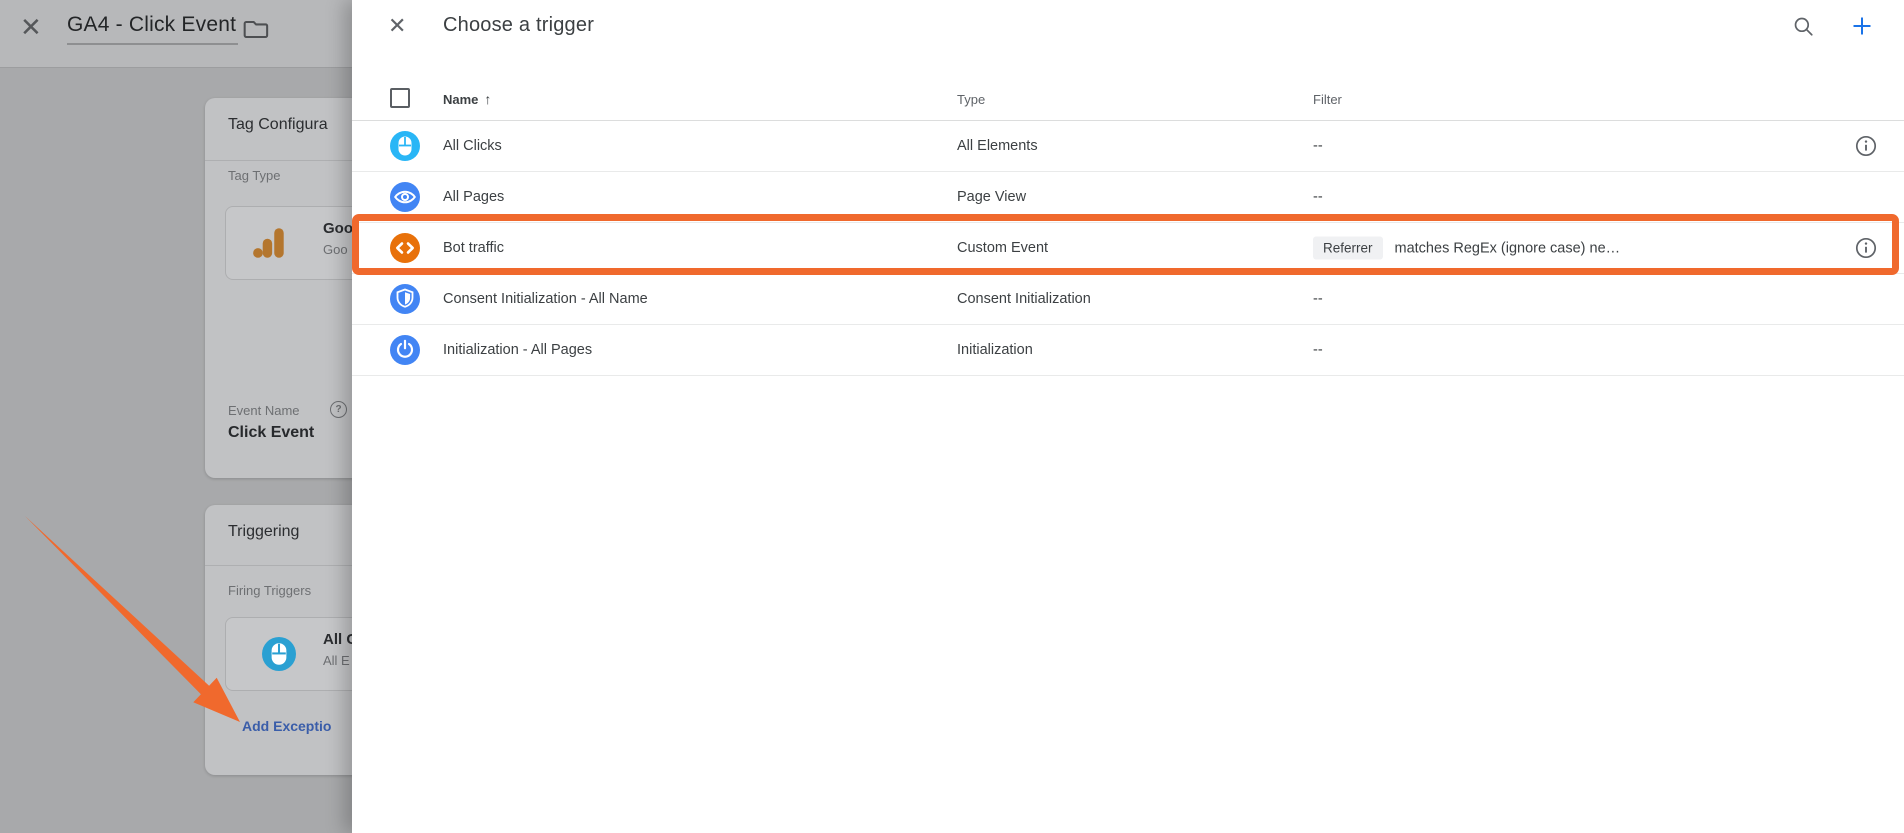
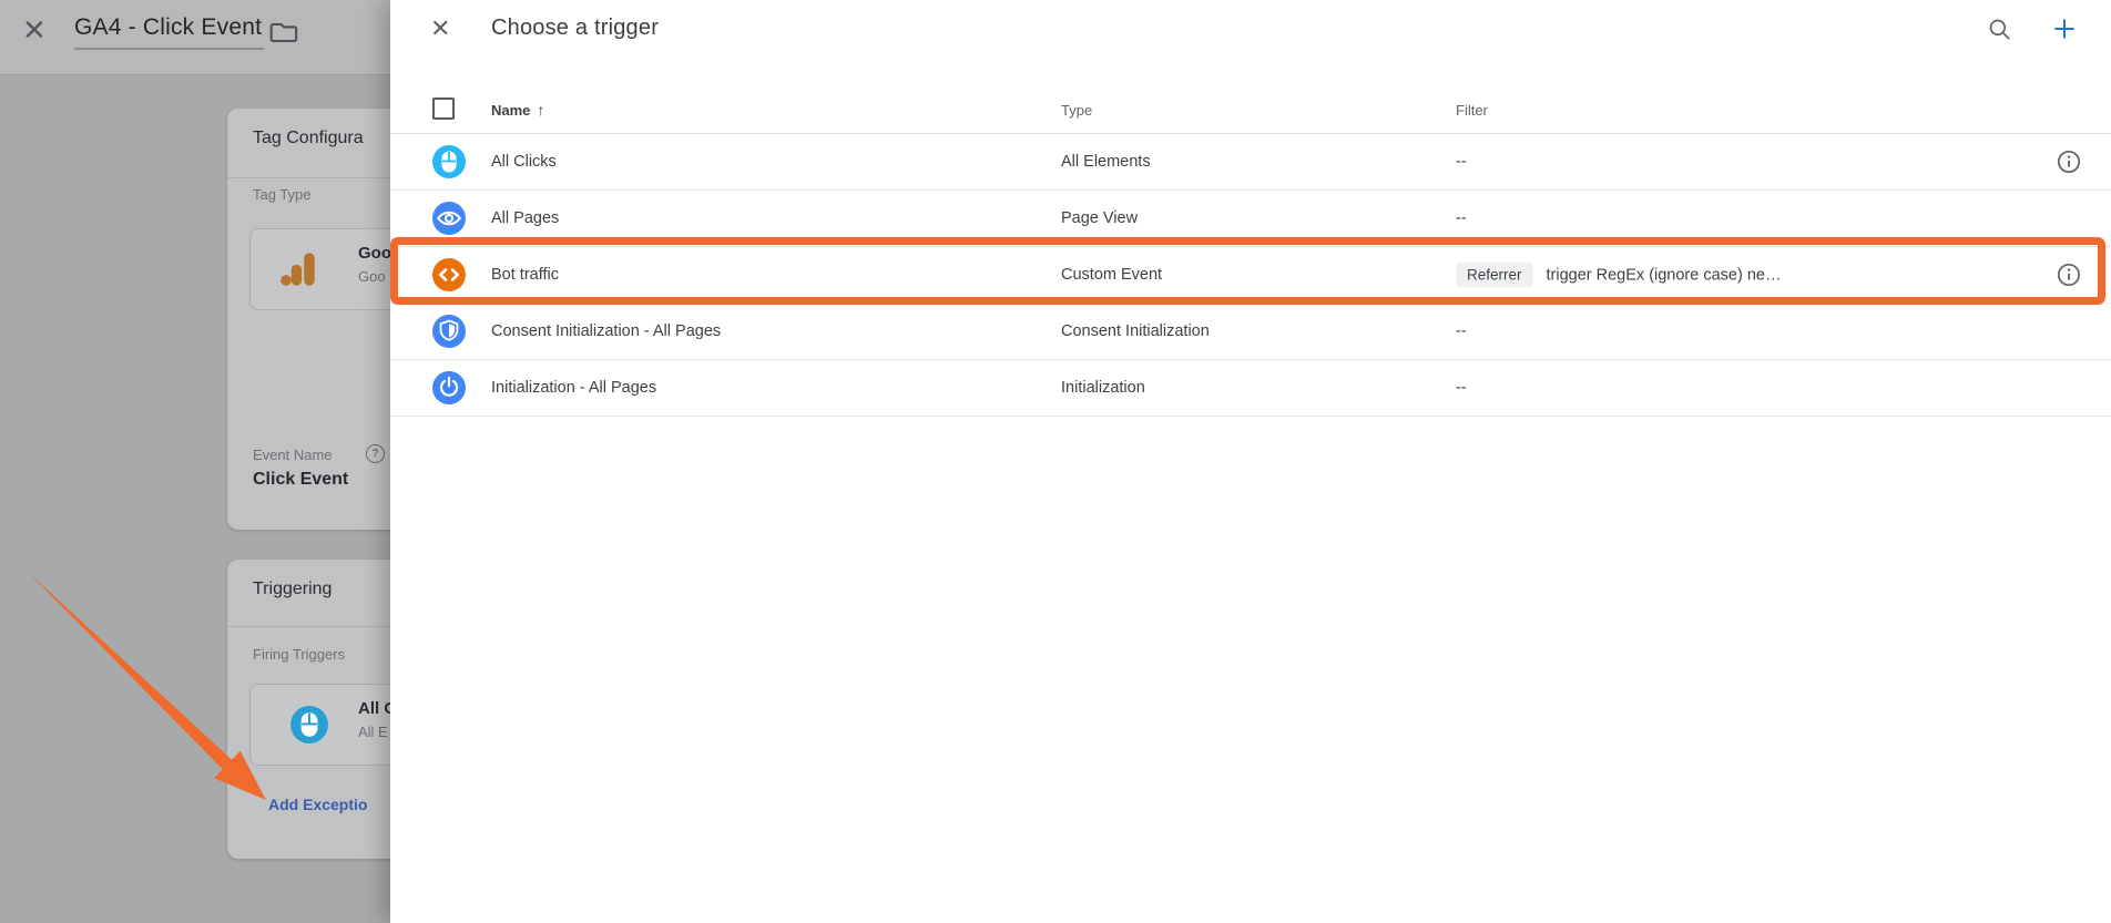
  ✕
  GA4 - Click Event
  Tag Configura
  Tag Type
  Goo
  Goo
  Event Name
  ?
  Click Event
  Triggering
  Firing Triggers
  All
  All E
  Add Exceptio
  ✕
  Choose a trigger
  Name ↑
  Type
  Filter
  All Clicks
  All Elements
  --
  All Pages
  Page View
  --
  Bot traffic
  Custom Event
  Referrer
- matches RegEx (ignore case) ne…
+ trigger RegEx (ignore case) ne…
- Consent Initialization - All Name
+ Consent Initialization - All Pages
  Consent Initialization
  --
  Initialization - All Pages
  Initialization
  --
